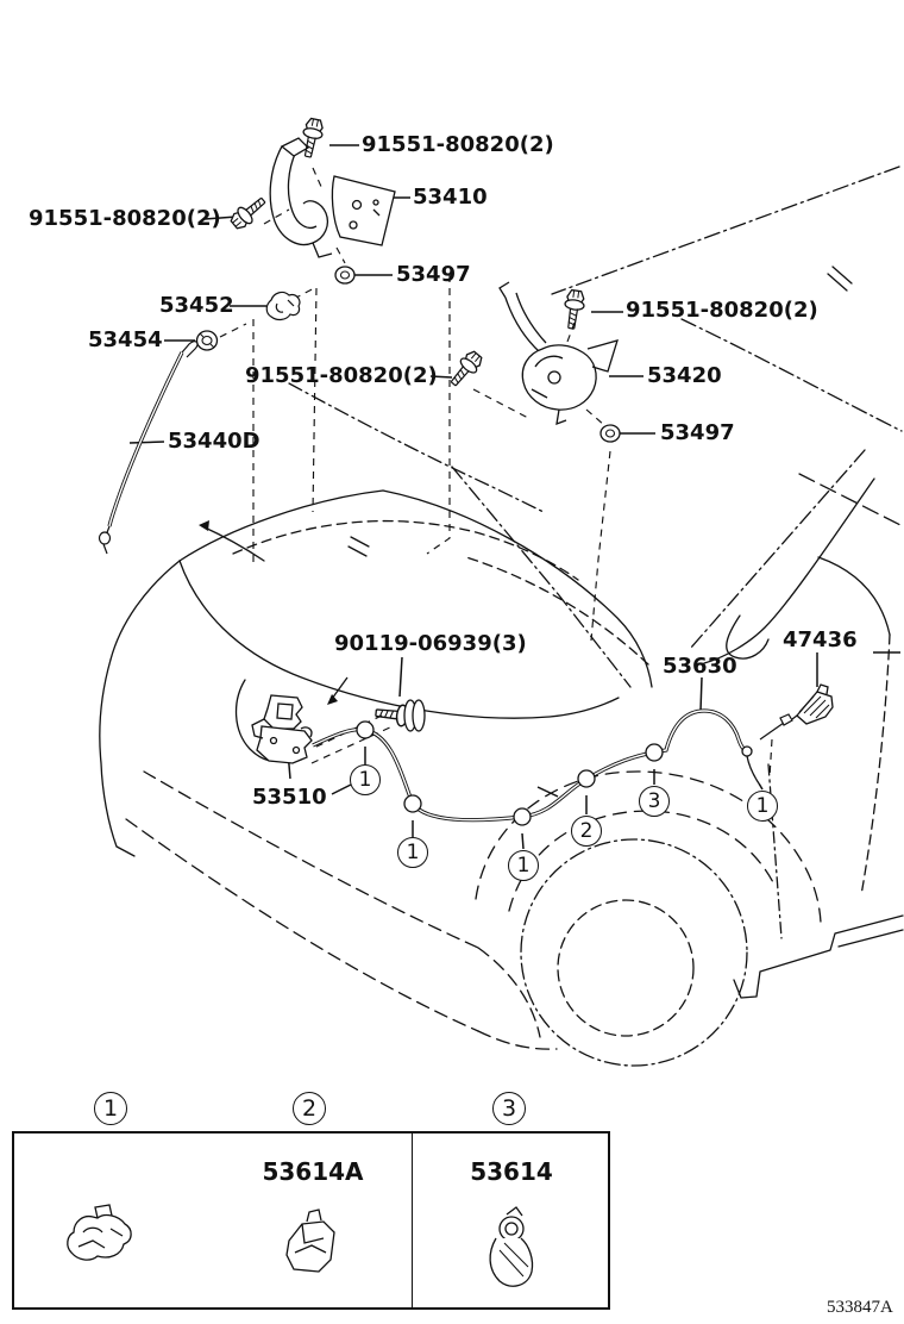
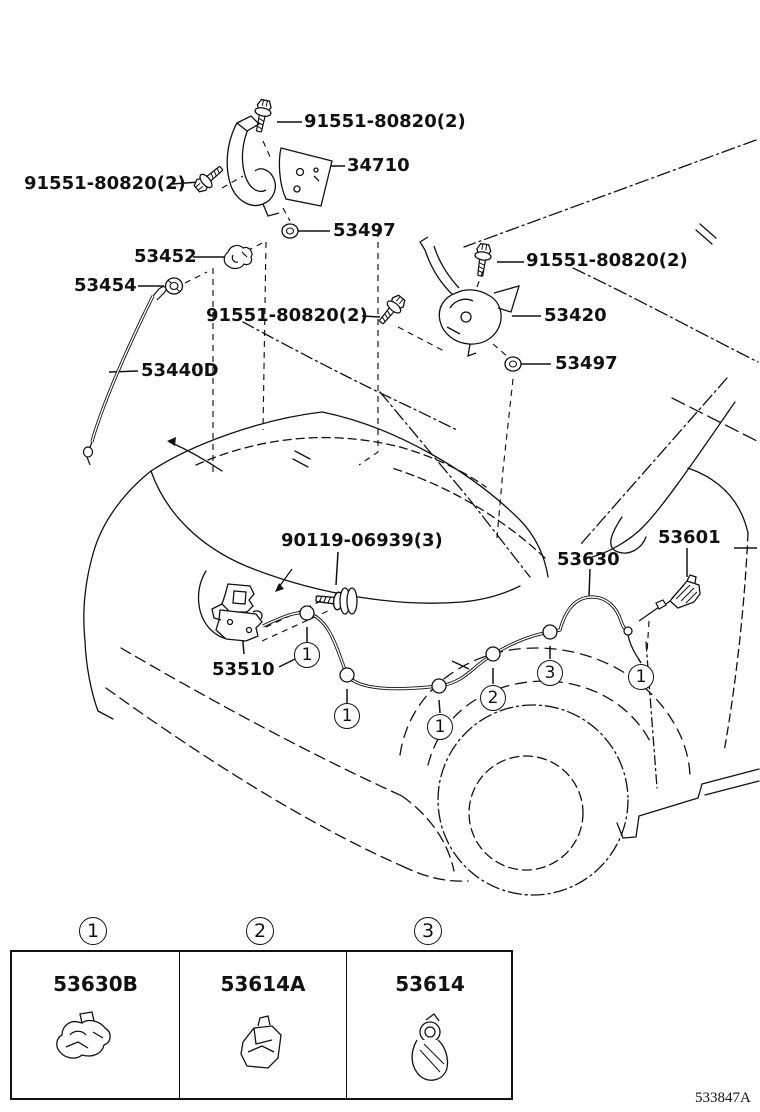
  91551-80820(2)
- 53410
+ 34710
  91551-80820(2)
  53497
  53452
  53454
  91551-80820(2)
  53420
  91551-80820(2)
  53497
  53440D
  90119-06939(3)
  53630
- 47436
+ 53601
  53510
  1
  1
  1
  2
  3
  1
  1
  2
  3
+ 53630B
  53614A
  53614
  533847A
